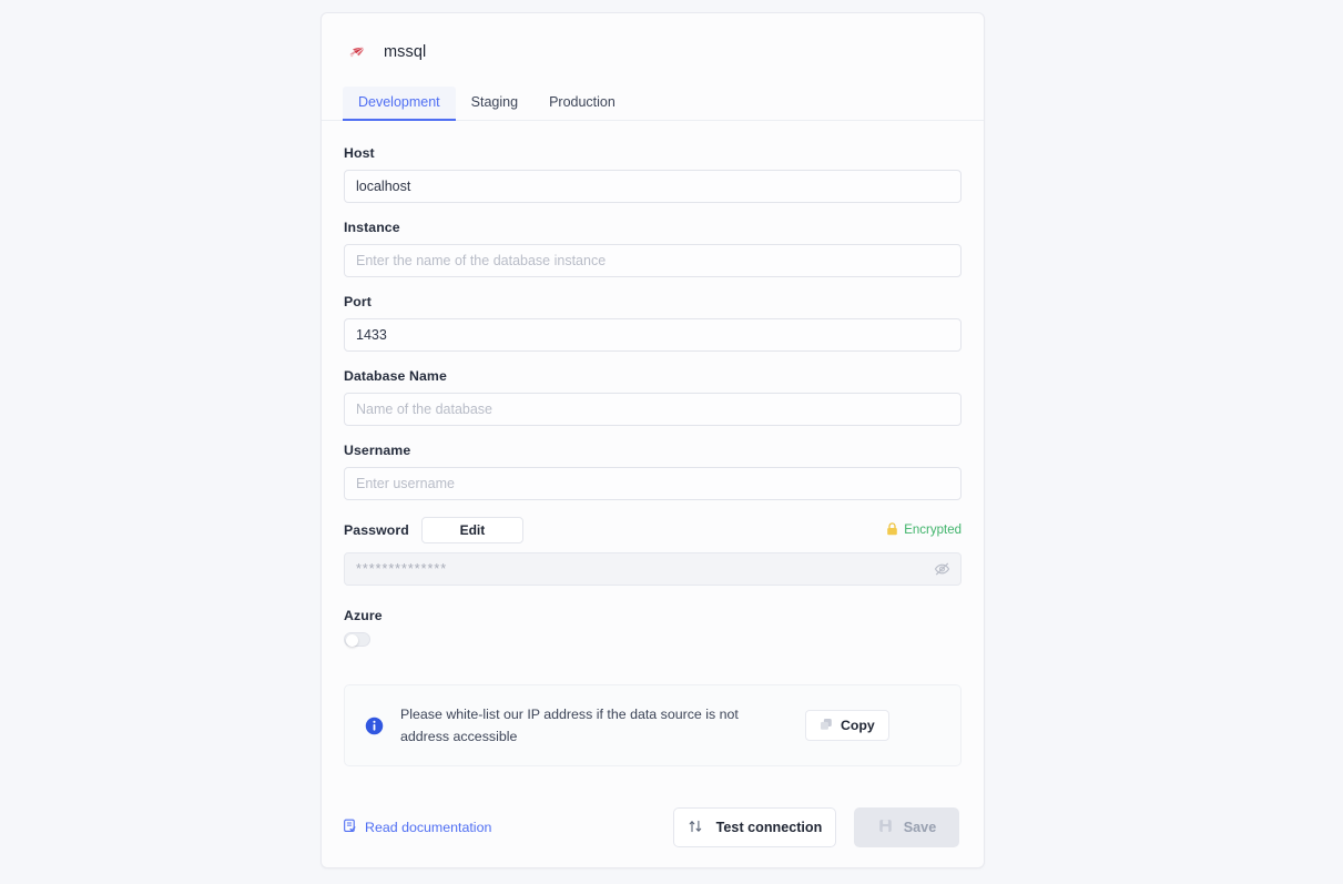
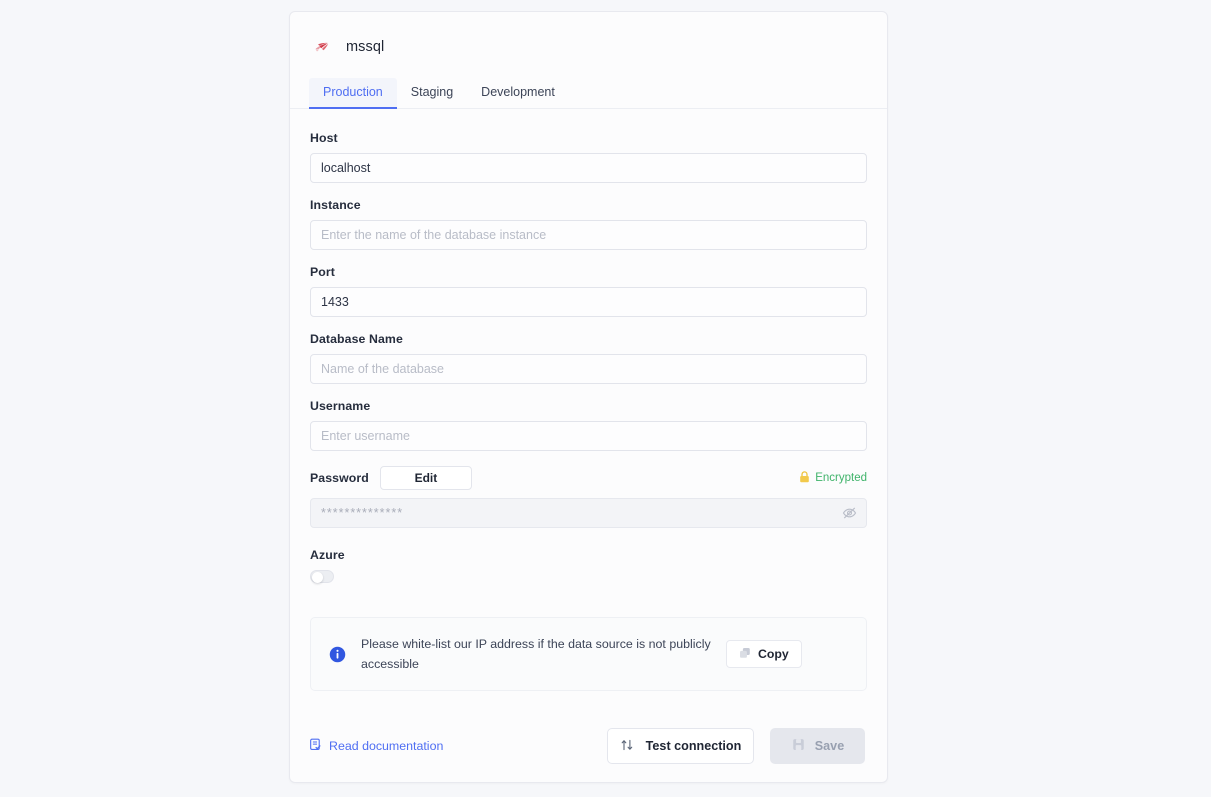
  mssql
- Development
+ Production
  Staging
- Production
+ Development
  Host
  localhost
  Instance
  Enter the name of the database instance
  Port
  1433
  Database Name
  Name of the database
  Username
  Enter username
  Password
  Edit
  Encrypted
  **************
  Azure
- Please white-list our IP address if the data source is not address accessible
+ Please white-list our IP address if the data source is not publicly accessible
  Copy
  Read documentation
  Test connection
  Save
